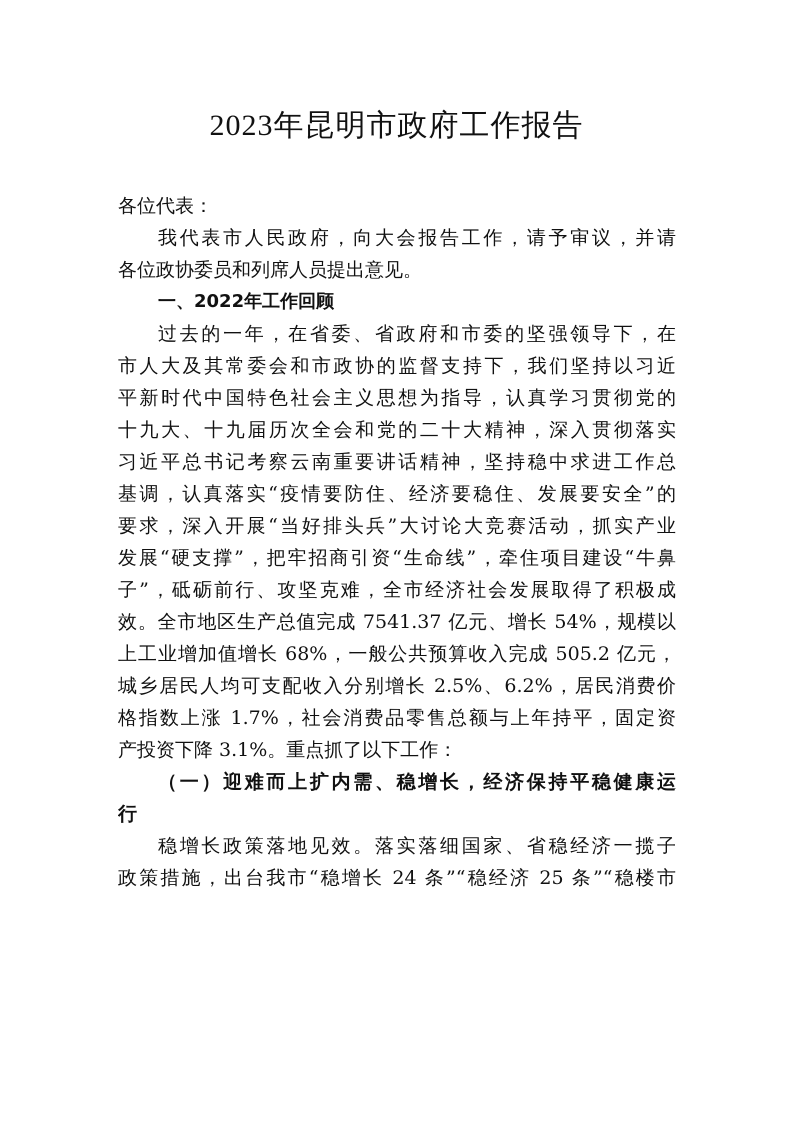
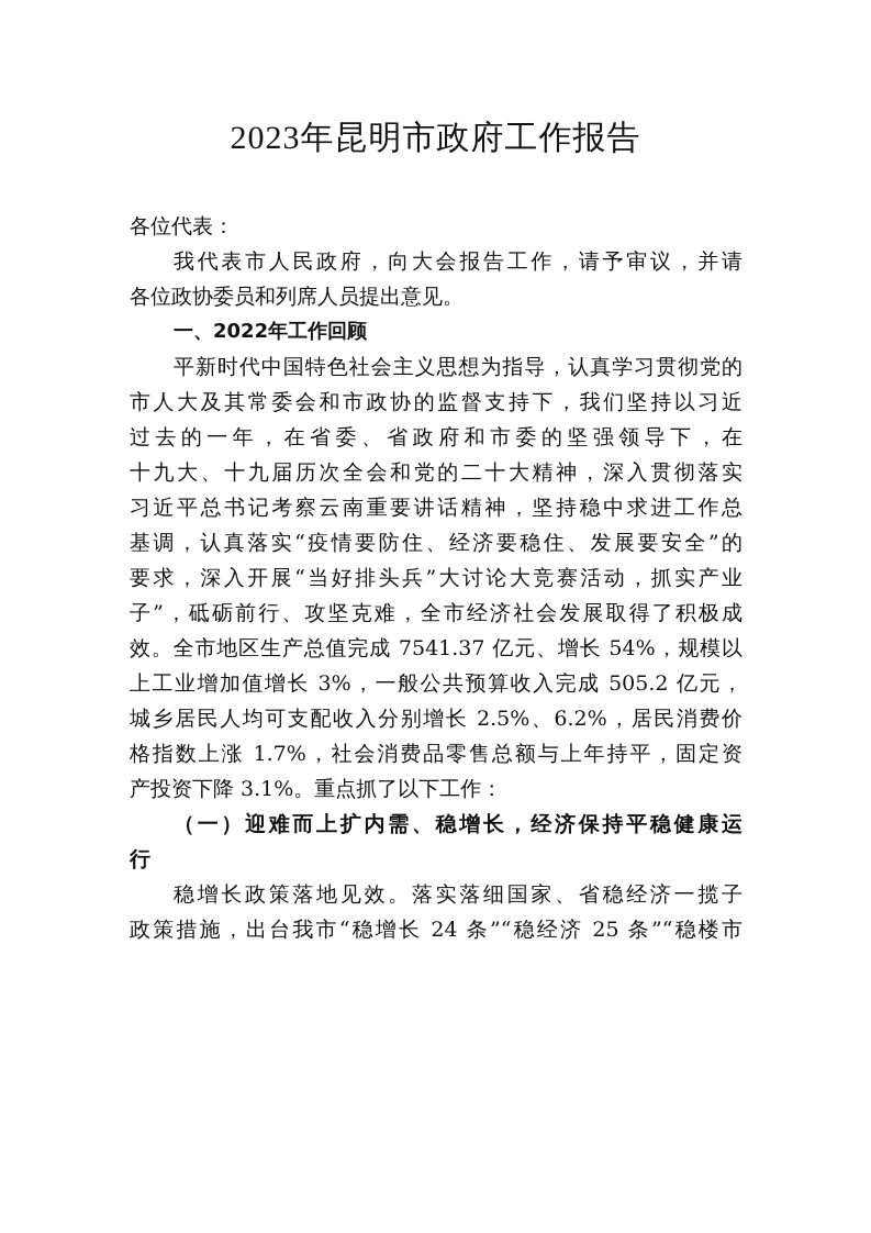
  2023年昆明市政府工作报告
  各位代表：
  我代表市人民政府，向大会报告工作，请予审议，并请
  各位政协委员和列席人员提出意见。
  一、2022年工作回顾
- 过去的一年，在省委、省政府和市委的坚强领导下，在
+ 平新时代中国特色社会主义思想为指导，认真学习贯彻党的
  市人大及其常委会和市政协的监督支持下，我们坚持以习近
- 平新时代中国特色社会主义思想为指导，认真学习贯彻党的
+ 过去的一年，在省委、省政府和市委的坚强领导下，在
  十九大、十九届历次全会和党的二十大精神，深入贯彻落实
  习近平总书记考察云南重要讲话精神，坚持稳中求进工作总
  基调，认真落实“疫情要防住、经济要稳住、发展要安全”的
  要求，深入开展“当好排头兵”大讨论大竞赛活动，抓实产业
- 发展“硬支撑”，把牢招商引资“生命线”，牵住项目建设“牛鼻
  子”，砥砺前行、攻坚克难，全市经济社会发展取得了积极成
  效。全市地区生产总值完成 7541.37 亿元、增长 54%，规模以
- 上工业增加值增长 68%，一般公共预算收入完成 505.2 亿元，
+ 上工业增加值增长 3%，一般公共预算收入完成 505.2 亿元，
  城乡居民人均可支配收入分别增长 2.5%、6.2%，居民消费价
  格指数上涨 1.7%，社会消费品零售总额与上年持平，固定资
  产投资下降 3.1%。重点抓了以下工作：
  （一）迎难而上扩内需、稳增长，经济保持平稳健康运
  行
  稳增长政策落地见效。落实落细国家、省稳经济一揽子
  政策措施，出台我市“稳增长 24 条”“稳经济 25 条”“稳楼市
